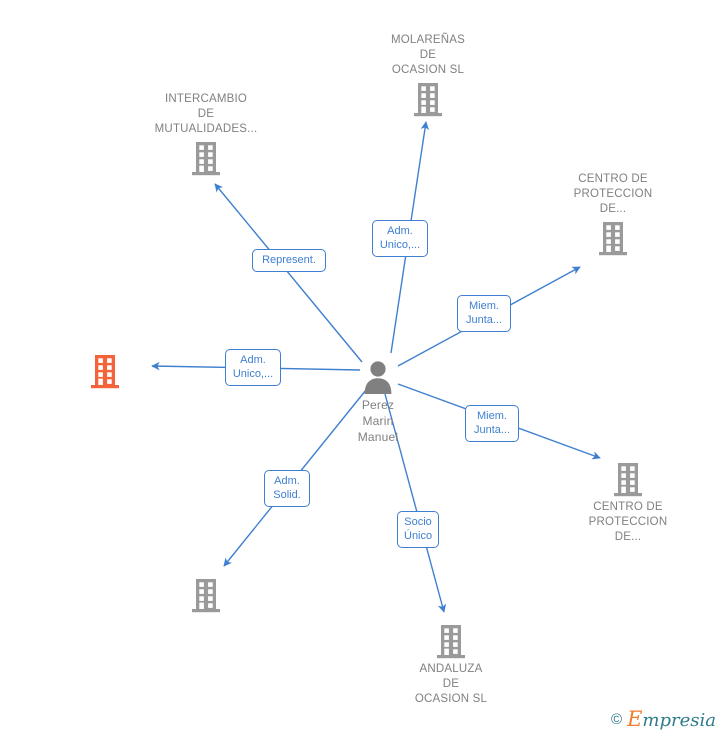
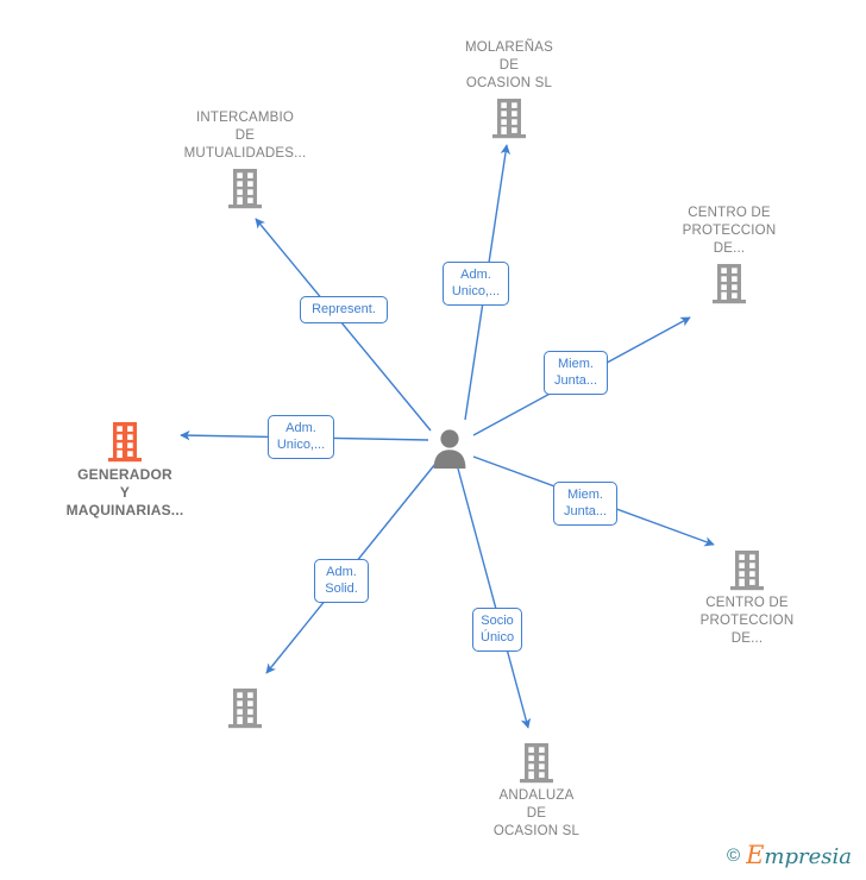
- Perez
- Marin
- Manuel
  MOLAREÑAS
  DE
  OCASION SL
  INTERCAMBIO
  DE
  MUTUALIDADES...
  CENTRO DE
  PROTECCION
  DE...
+ GENERADOR
+ Y
+ MAQUINARIAS...
  CENTRO DE
  PROTECCION
  DE...
  ANDALUZA
  DE
  OCASION SL
  Adm.
  Unico,...
  Represent.
  Miem.
  Junta...
  Adm.
  Unico,...
  Miem.
  Junta...
  Adm.
  Solid.
  Socio
  Único
  ©
  Empresia
